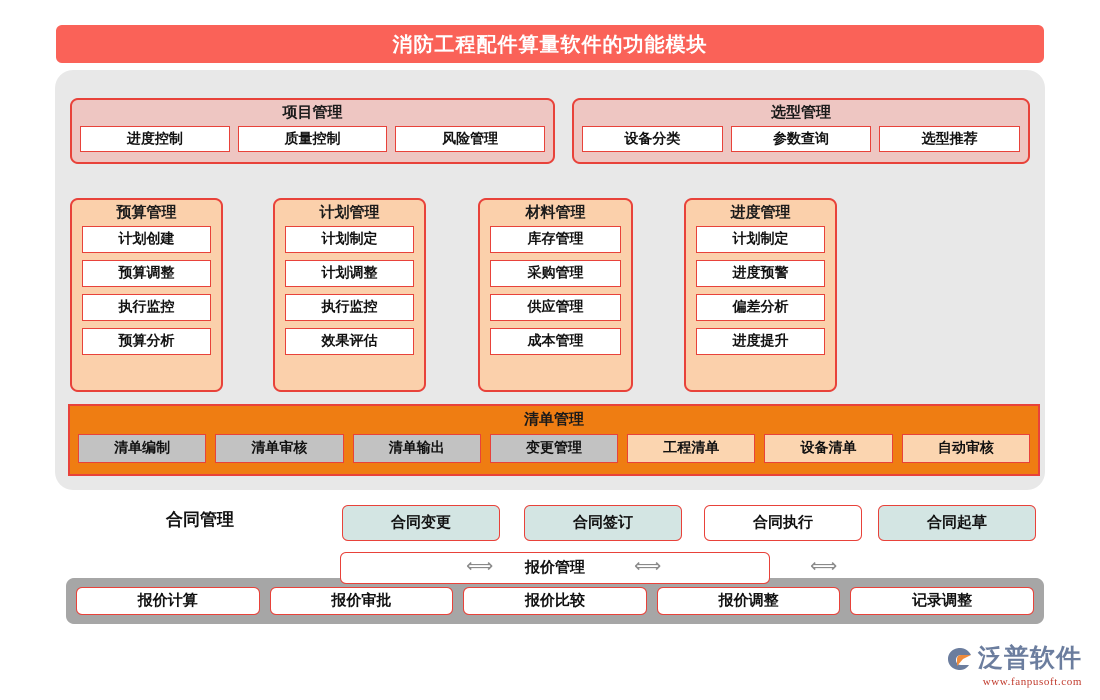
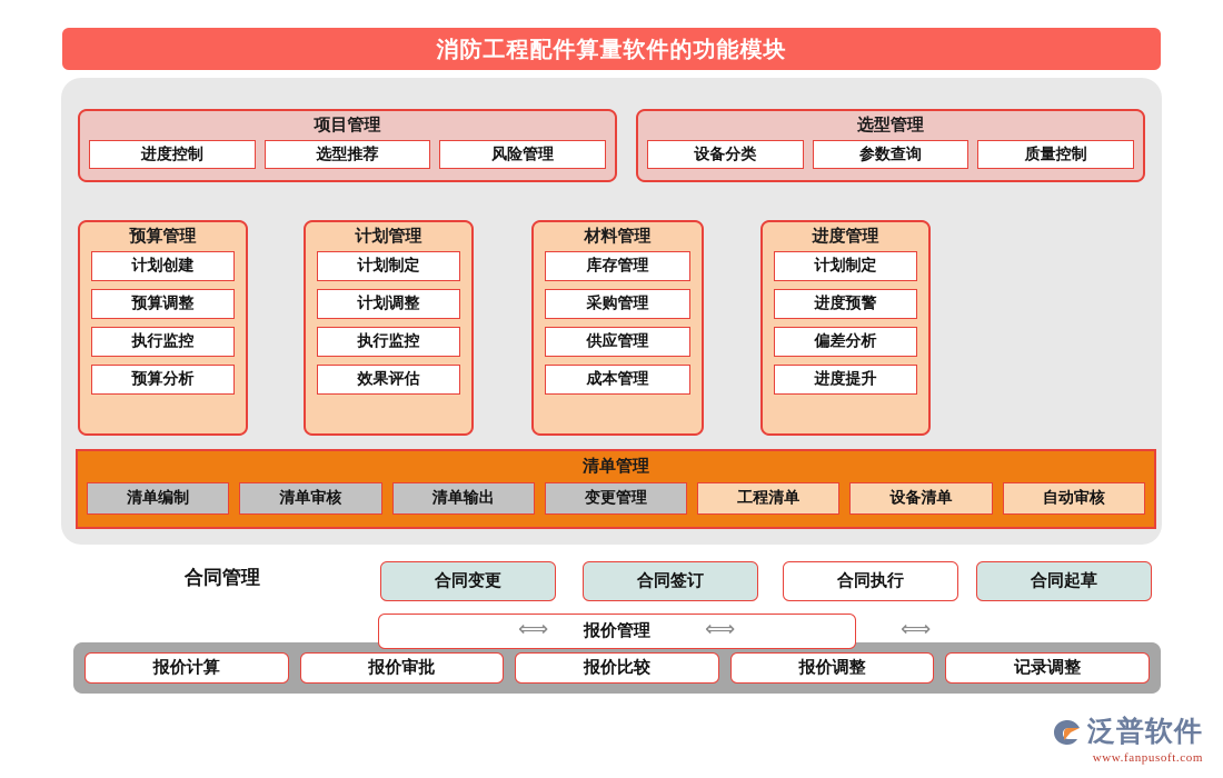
  消防工程配件算量软件的功能模块
  项目管理
  进度控制
- 质量控制
+ 选型推荐
  风险管理
  选型管理
  设备分类
  参数查询
- 选型推荐
+ 质量控制
  预算管理
  计划创建
  预算调整
  执行监控
  预算分析
  计划管理
  计划制定
  计划调整
  执行监控
  效果评估
  材料管理
  库存管理
  采购管理
  供应管理
  成本管理
  进度管理
  计划制定
  进度预警
  偏差分析
  进度提升
  清单管理
  清单编制
  清单审核
  清单输出
  变更管理
  工程清单
  设备清单
  自动审核
  合同管理
  合同变更
  合同签订
  合同执行
  合同起草
  报价管理
  ⟺
  ⟺
  ⟺
  报价计算
  报价审批
  报价比较
  报价调整
  记录调整
  泛普软件
  www.fanpusoft.com
